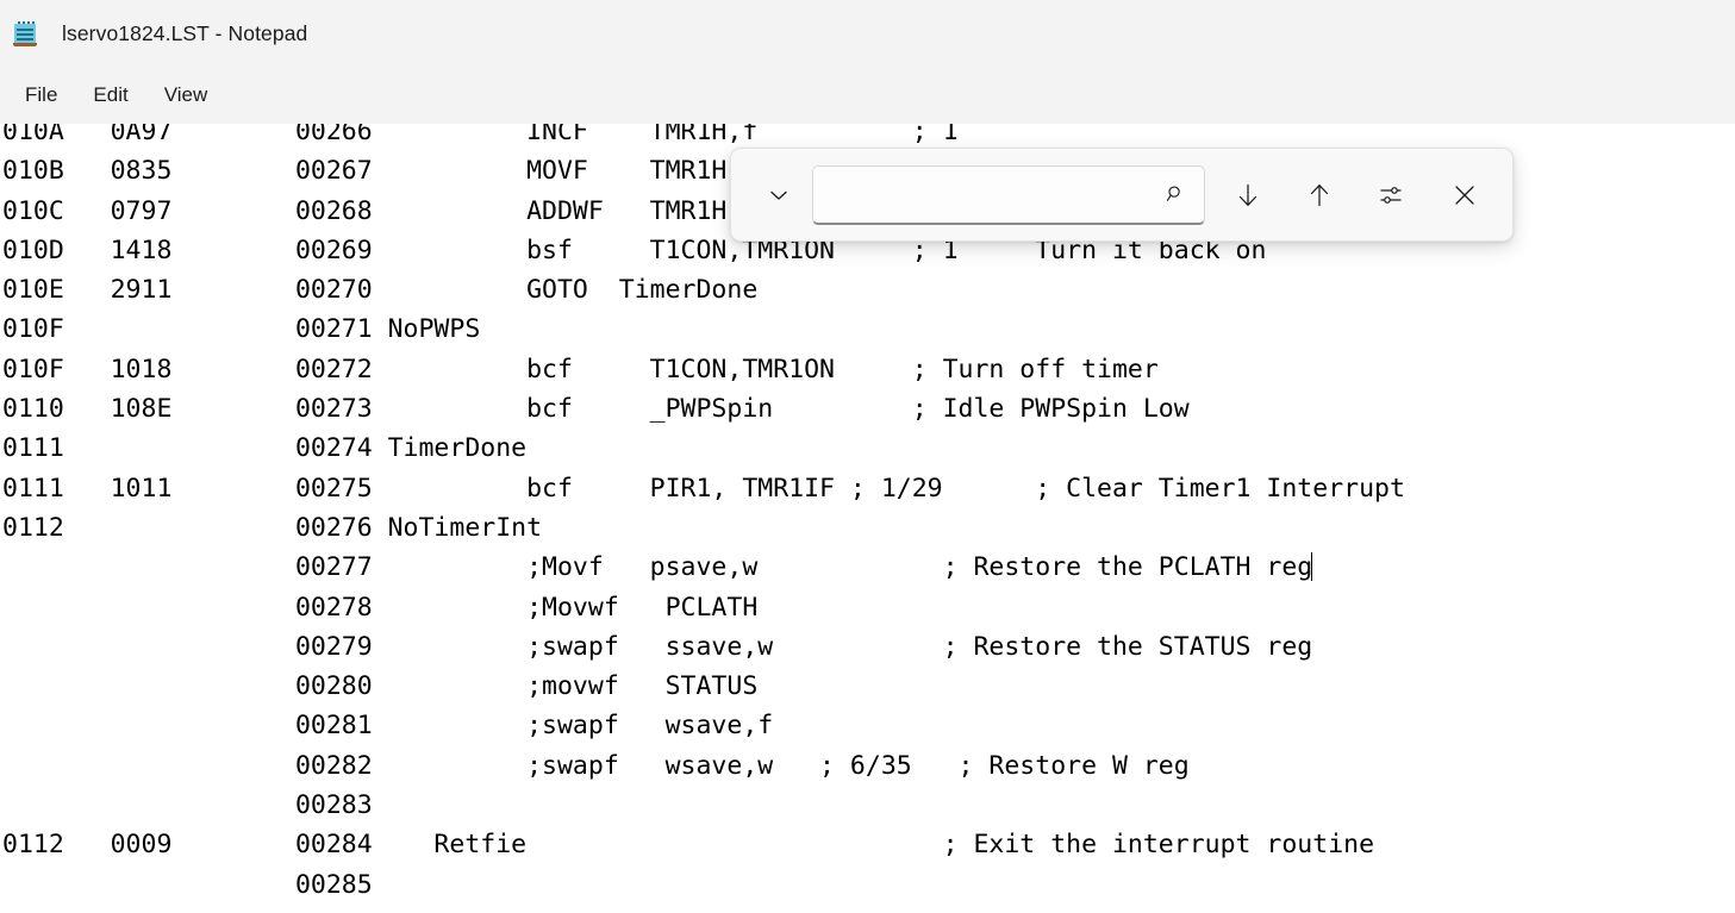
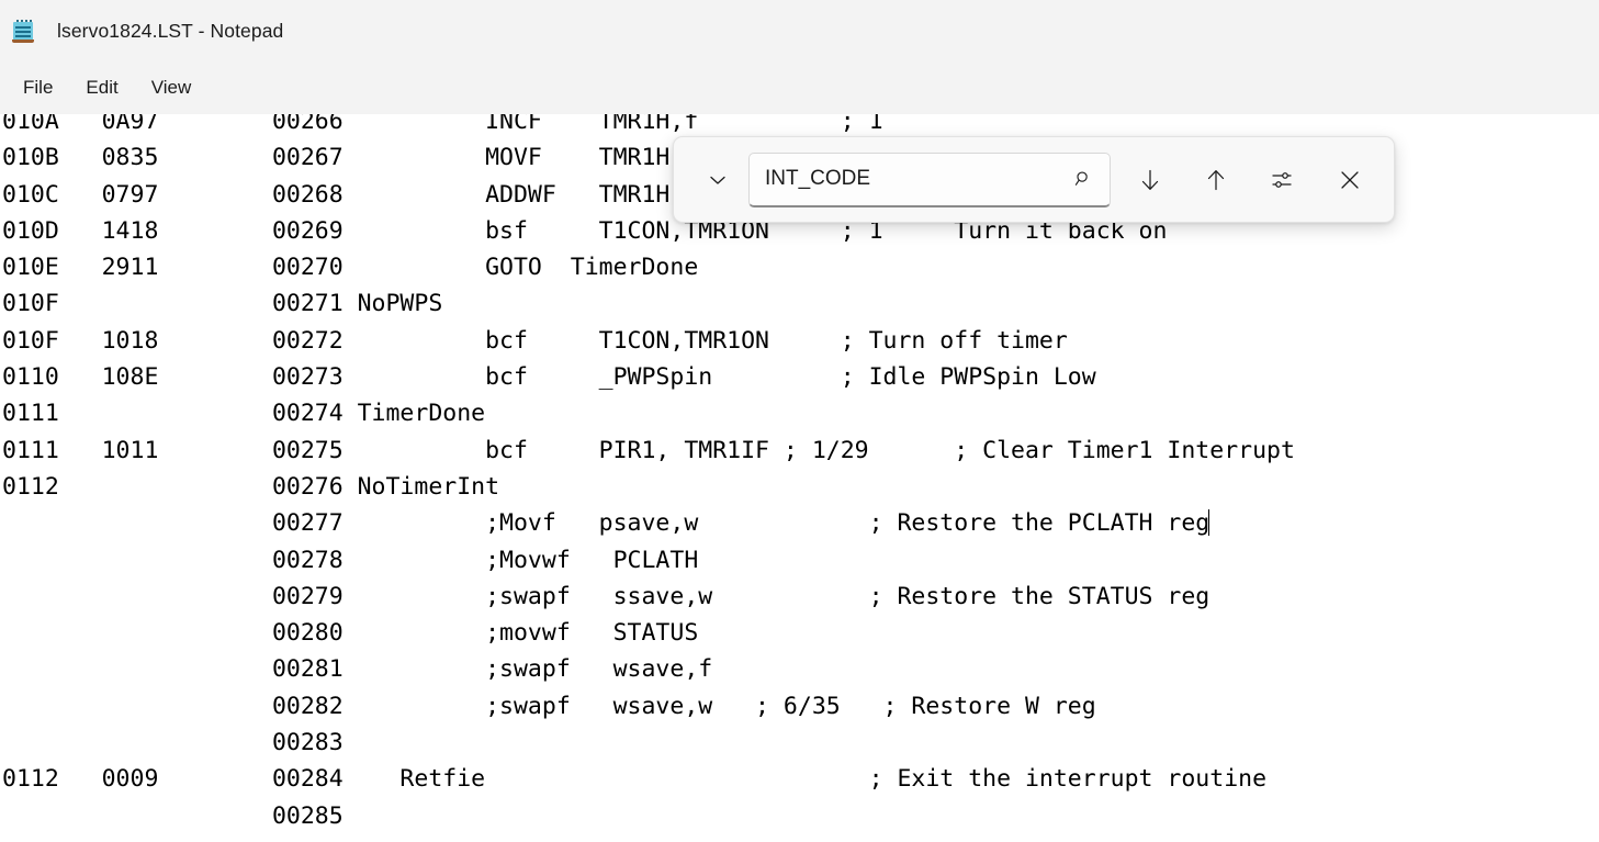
  lservo1824.LST - Notepad
  File
  Edit
  View
  010A 0A97 00266 INCF TMR1H,f ; 1 010B 0835 00267 MOVF TMR1H 010C 0797 00268 ADDWF TMR1H 010D 1418 00269 bsf T1CON,TMR1ON ; 1 Turn it back on 010E 2911 00270 GOTO TimerDone 010F 00271 NoPWPS 010F 1018 00272 bcf T1CON,TMR1ON ; Turn off timer 0110 108E 00273 bcf _PWPSpin ; Idle PWPSpin Low 0111 00274 TimerDone 0111 1011 00275 bcf PIR1, TMR1IF ; 1/29 ; Clear Timer1 Interrupt 0112 00276 NoTimerInt 00277 ;Movf psave,w ; Restore the PCLATH reg 00278 ;Movwf PCLATH 00279 ;swapf ssave,w ; Restore the STATUS reg 00280 ;movwf STATUS 00281 ;swapf wsave,f 00282 ;swapf wsave,w ; 6/35 ; Restore W reg 00283 0112 0009 00284 Retfie ; Exit the interrupt routine 00285
+ INT_CODE
